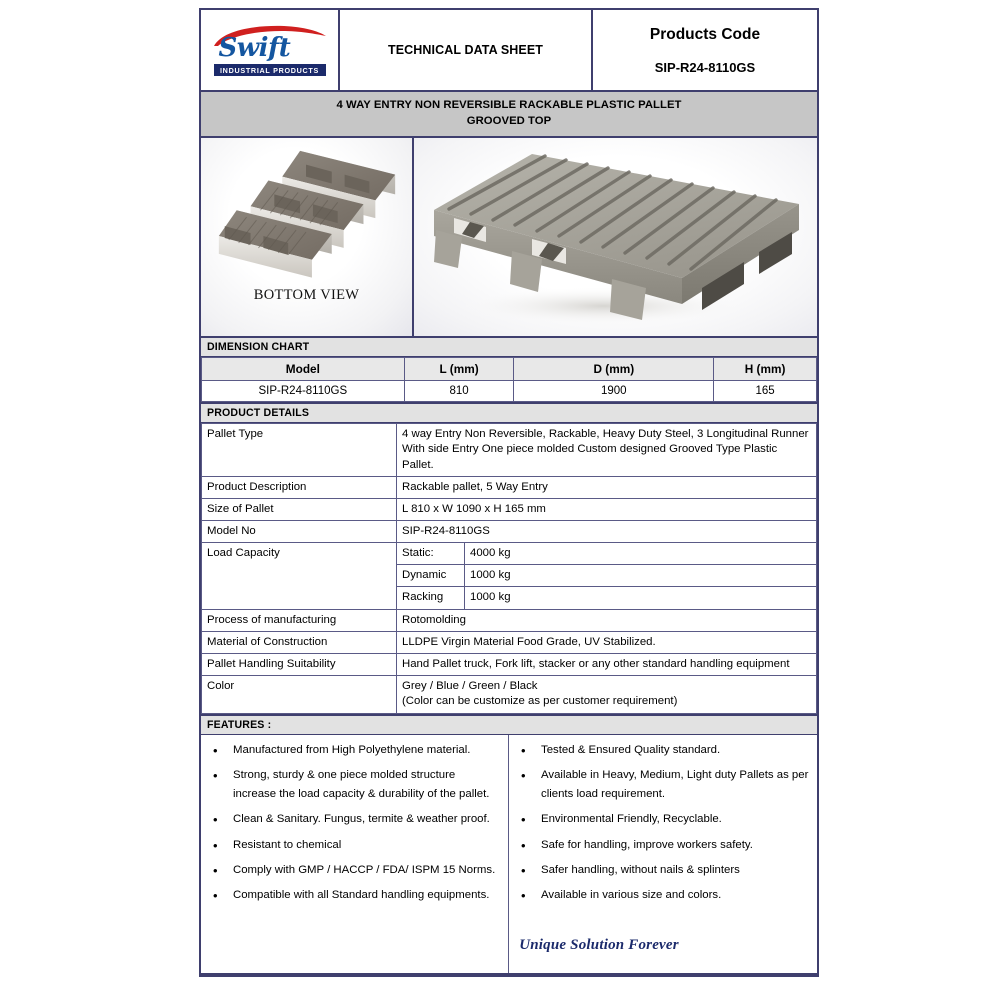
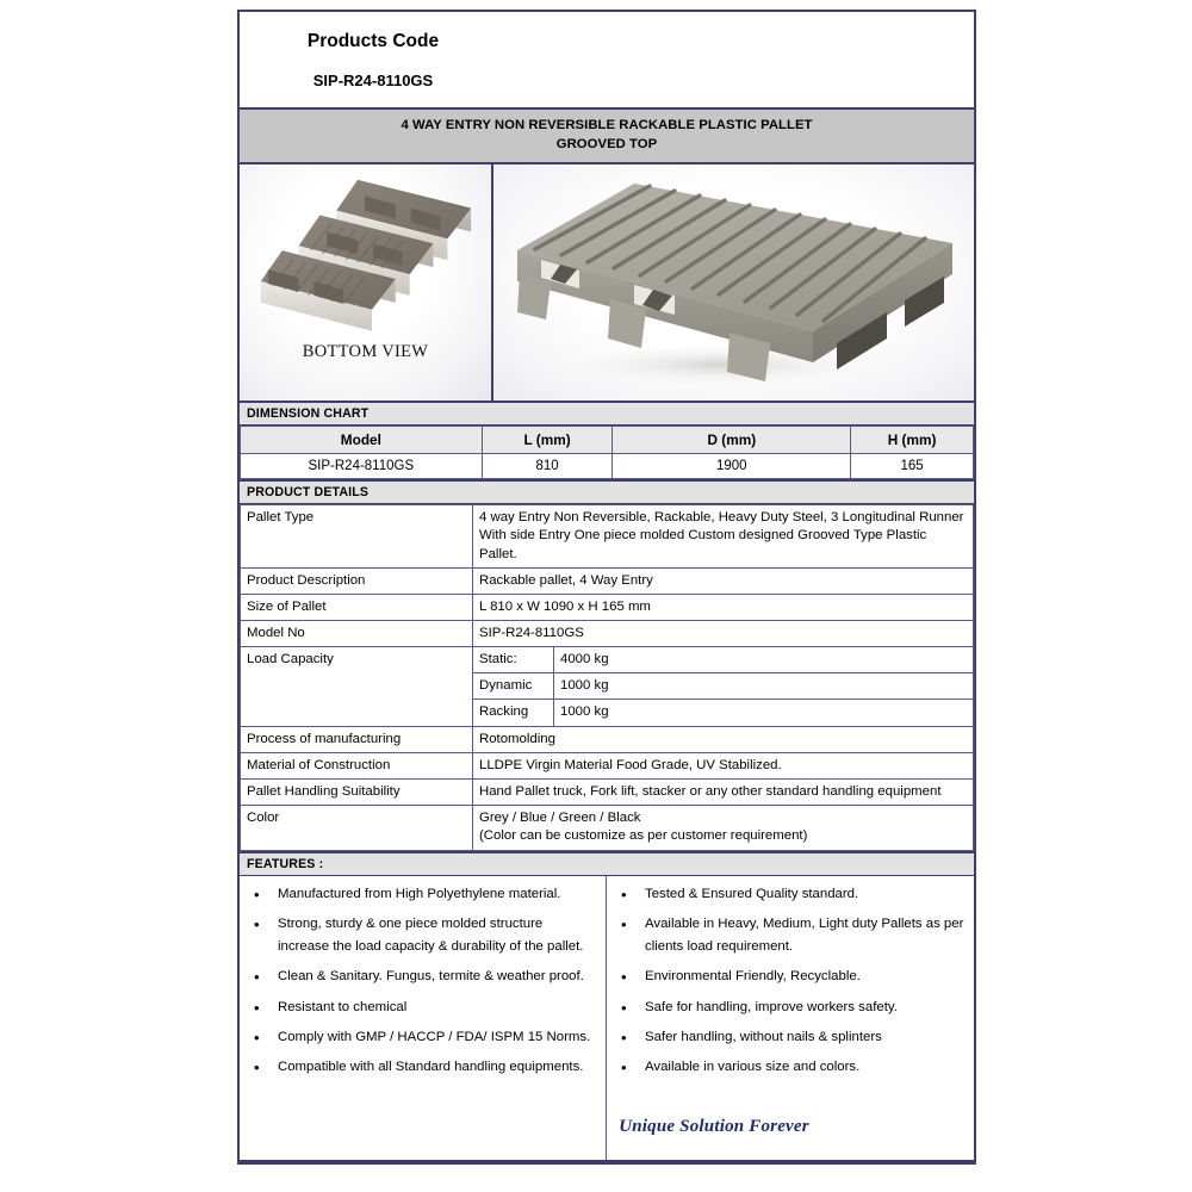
- Swift
- INDUSTRIAL PRODUCTS
- TECHNICAL DATA SHEET
  Products Code
  SIP-R24-8110GS
  4 WAY ENTRY NON REVERSIBLE RACKABLE PLASTIC PALLET
  GROOVED TOP
  BOTTOM VIEW
  DIMENSION CHART
  Model	L (mm)	D (mm)	H (mm)
  SIP-R24-8110GS	810	1900	165
  PRODUCT DETAILS
  Pallet Type	4 way Entry Non Reversible, Rackable, Heavy Duty Steel, 3 Longitudinal Runner With side Entry One piece molded Custom designed Grooved Type Plastic Pallet.
- Product Description	Rackable pallet, 5 Way Entry
+ Product Description	Rackable pallet, 4 Way Entry
  Size of Pallet	L 810 x W 1090 x H 165 mm
  Model No	SIP-R24-8110GS
  Load Capacity	Static:	4000 kg
  Dynamic	1000 kg
  Racking	1000 kg
  Process of manufacturing	Rotomolding
  Material of Construction	LLDPE Virgin Material Food Grade, UV Stabilized.
  Pallet Handling Suitability	Hand Pallet truck, Fork lift, stacker or any other standard handling equipment
  Color	Grey / Blue / Green / Black (Color can be customize as per customer requirement)
  FEATURES :
  Manufactured from High Polyethylene material.
  Strong, sturdy & one piece molded structure increase the load capacity & durability of the pallet.
  Clean & Sanitary. Fungus, termite & weather proof.
  Resistant to chemical
  Comply with GMP / HACCP / FDA/ ISPM 15 Norms.
  Compatible with all Standard handling equipments.
  Tested & Ensured Quality standard.
  Available in Heavy, Medium, Light duty Pallets as per clients load requirement.
  Environmental Friendly, Recyclable.
  Safe for handling, improve workers safety.
  Safer handling, without nails & splinters
  Available in various size and colors.
  Unique Solution Forever
